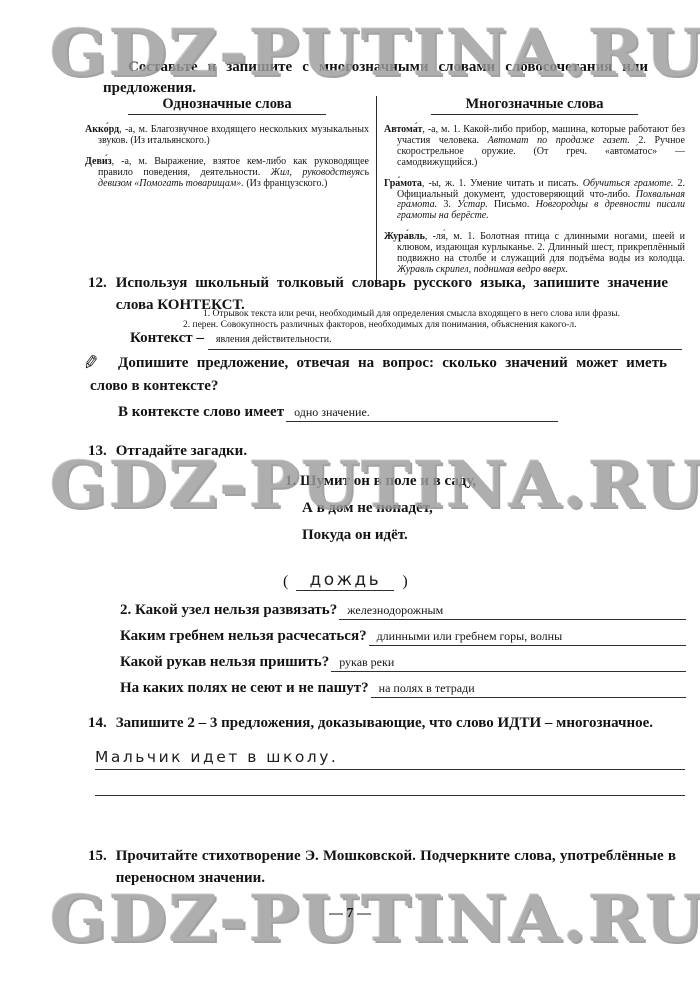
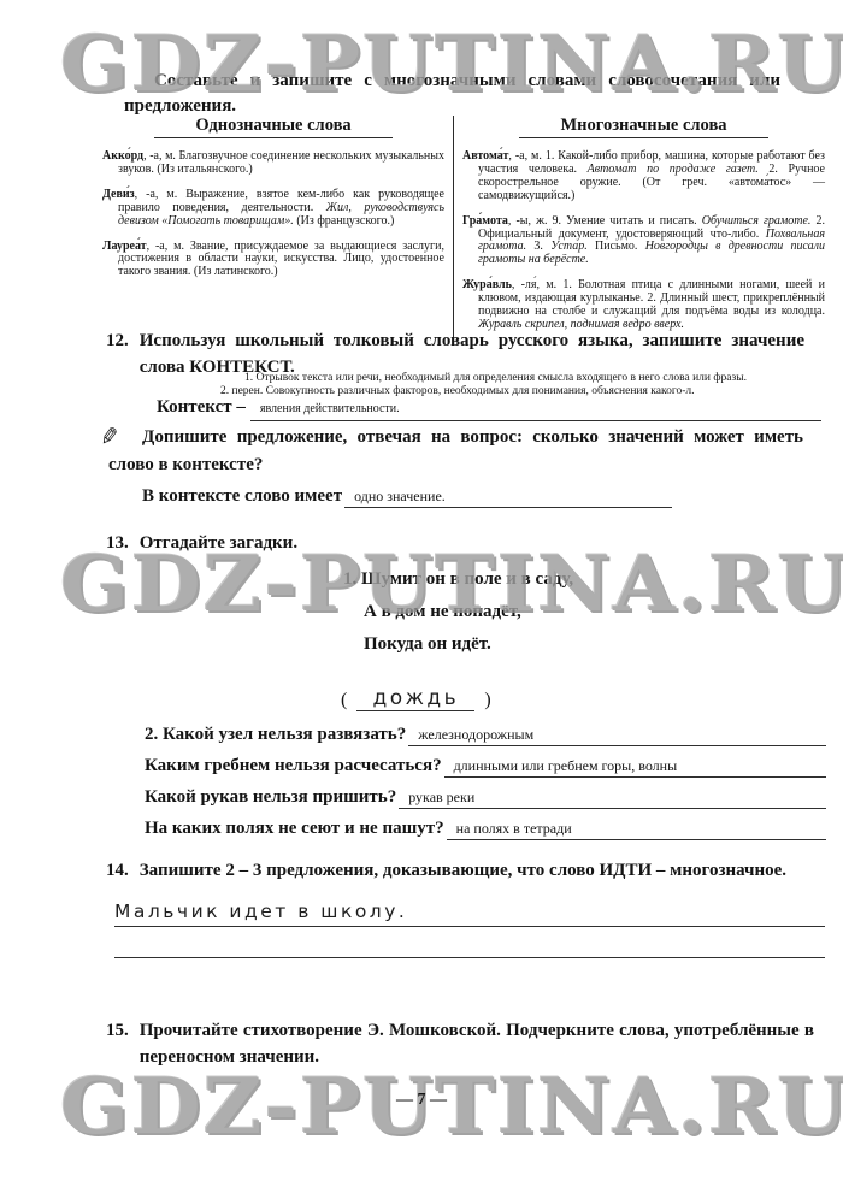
  GDZ-PUTINA.RU
  GDZ-PUTINA.RU
  GDZ-PUTINA.RU
  Составьте и запишите с многозначными словами словосочетания или предложения.
  Однозначные слова
- Акко́рд, -а, м. Благозвучное входящего нескольких музыкальных звуков. (Из итальянского.)
+ Акко́рд, -а, м. Благозвучное соединение нескольких музыкальных звуков. (Из итальянского.)
  Деви́з, -а, м. Выражение, взятое кем-либо как руководящее правило поведения, деятельности. Жил, руководствуясь девизом «Помогать товарищам». (Из французского.)
+ Лауреа́т, -а, м. Звание, присуждаемое за выдающиеся заслуги, достижения в области науки, искусства. Лицо, удостоенное такого звания. (Из латинского.)
  Многозначные слова
  Автома́т, -а, м. 1. Какой-либо прибор, машина, которые работают без участия человека. Автомат по продаже газет. 2. Ручное скорострельное оружие. (От греч. «автома́тос» — самодвижущийся.)
- Гра́мота, -ы, ж. 1. Умение читать и писать. Обучиться грамоте. 2. Официальный документ, удостоверяющий что-либо. Похвальная грамота. 3. Устар. Письмо. Новгородцы в древности писали грамоты на берёсте.
+ Гра́мота, -ы, ж. 9. Умение читать и писать. Обучиться грамоте. 2. Официальный документ, удостоверяющий что-либо. Похвальная грамота. 3. Устар. Письмо. Новгородцы в древности писали грамоты на берёсте.
  Жура́вль, -ля́, м. 1. Болотная птица с длинными ногами, шеей и клювом, издающая курлыканье. 2. Длинный шест, прикреплённый подвижно на столбе и служащий для подъёма воды из колодца. Журавль скрипел, поднимая ведро вверх.
  12.
  Используя школьный толковый словарь русского языка, запишите значение слова КОНТЕКСТ.
  1. Отрывок текста или речи, необходимый для определения смысла входящего в него слова или фразы.
  2. перен. Совокупность различных факторов, необходимых для понимания, объяснения какого-л.
  Контекст –
  явления действительности.
  Допишите предложение, отвечая на вопрос: сколько значений может иметь слово в контексте?
  В контексте слово имеет
  одно значение.
  13.
  Отгадайте загадки.
  1. Шумит он в поле и в саду,
  А в дом не попадёт,
  Покуда он идёт.
  (
  дождь
  )
  2. Какой узел нельзя развязать?
  железнодорожным
  Каким гребнем нельзя расчесаться?
  длинными или гребнем горы, волны
  Какой рукав нельзя пришить?
  рукав реки
  На каких полях не сеют и не пашут?
  на полях в тетради
  14.
  Запишите 2 – 3 предложения, доказывающие, что слово ИДТИ – многозначное.
  Мальчик идет в школу.
  15.
  Прочитайте стихотворение Э. Мошковской. Подчеркните слова, употреблённые в переносном значении.
  — 7 —
